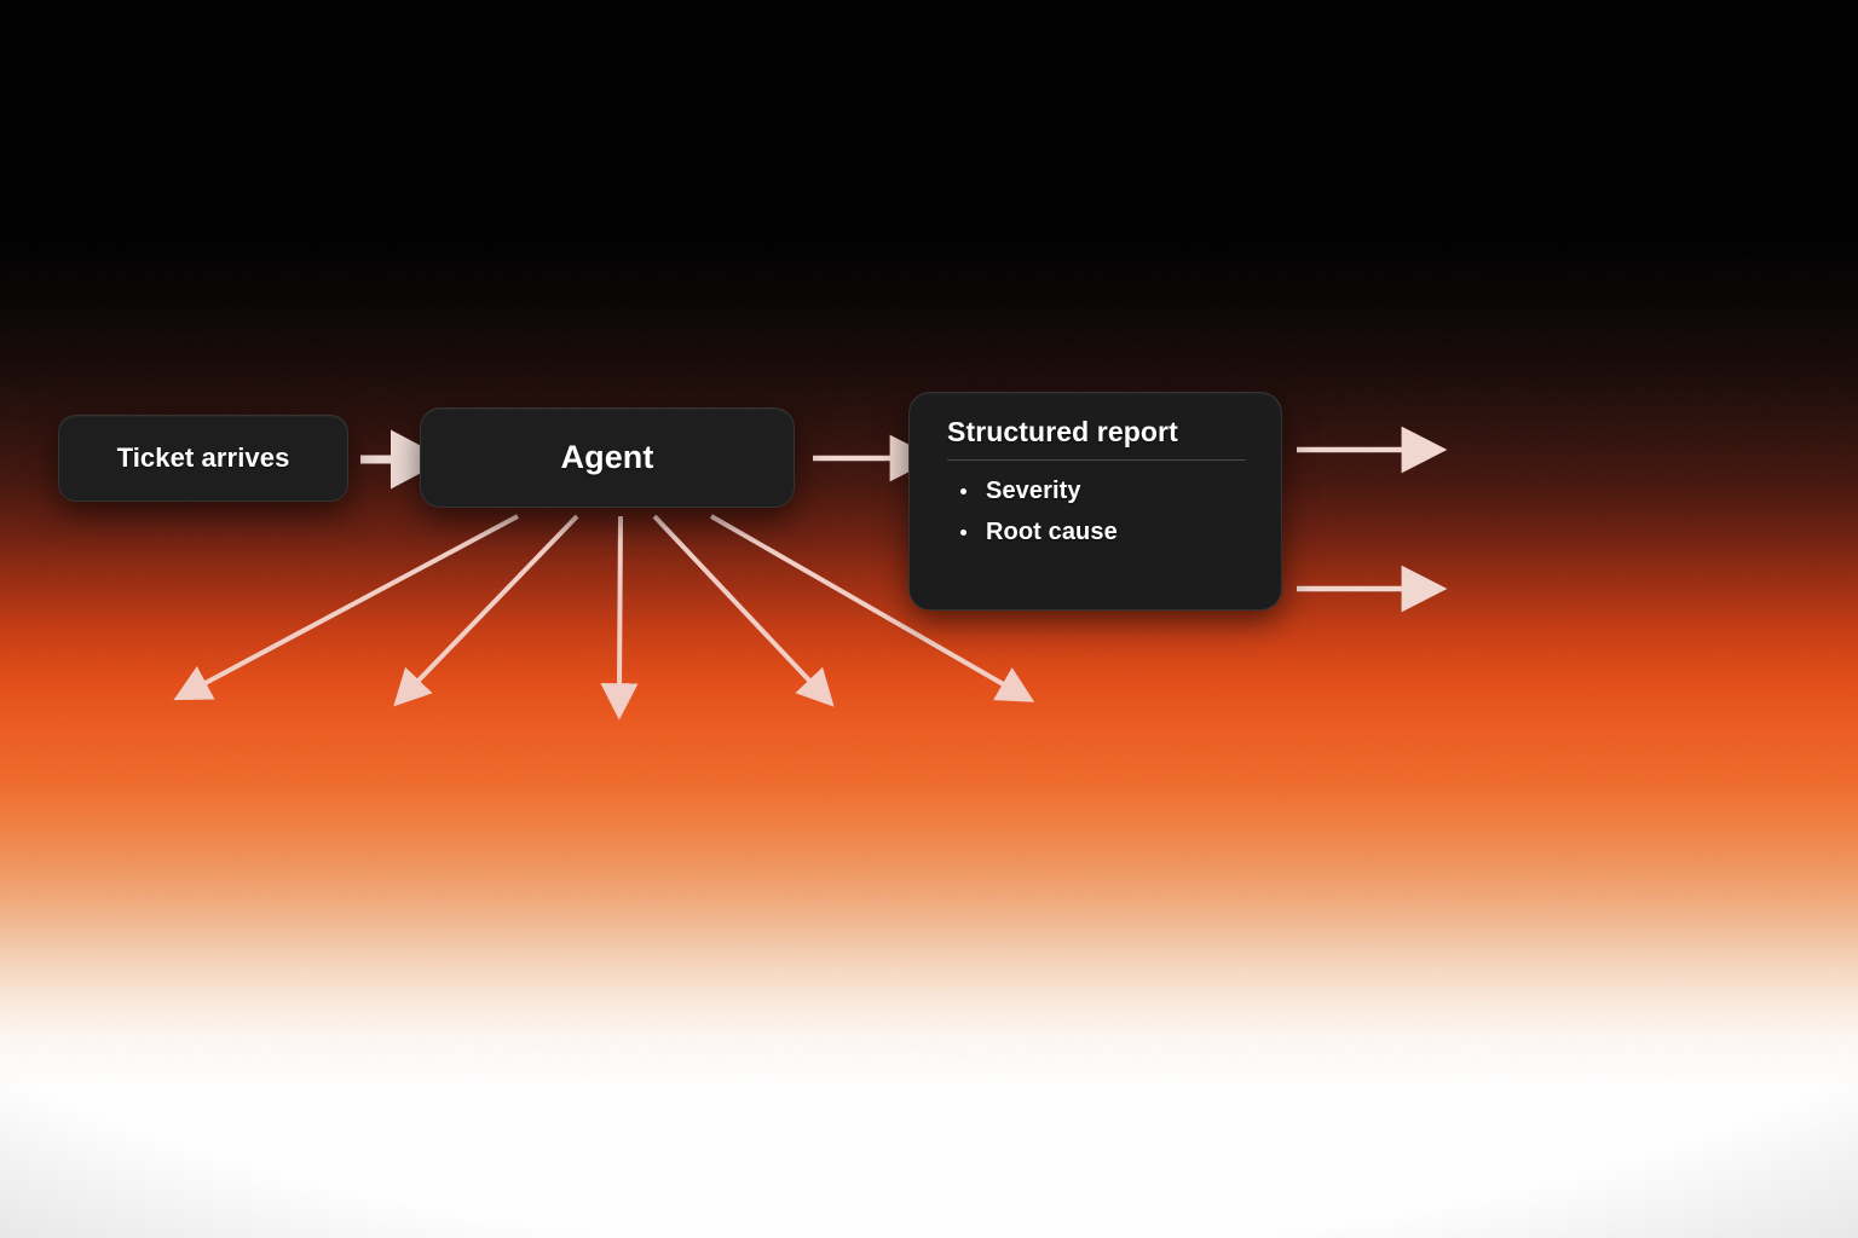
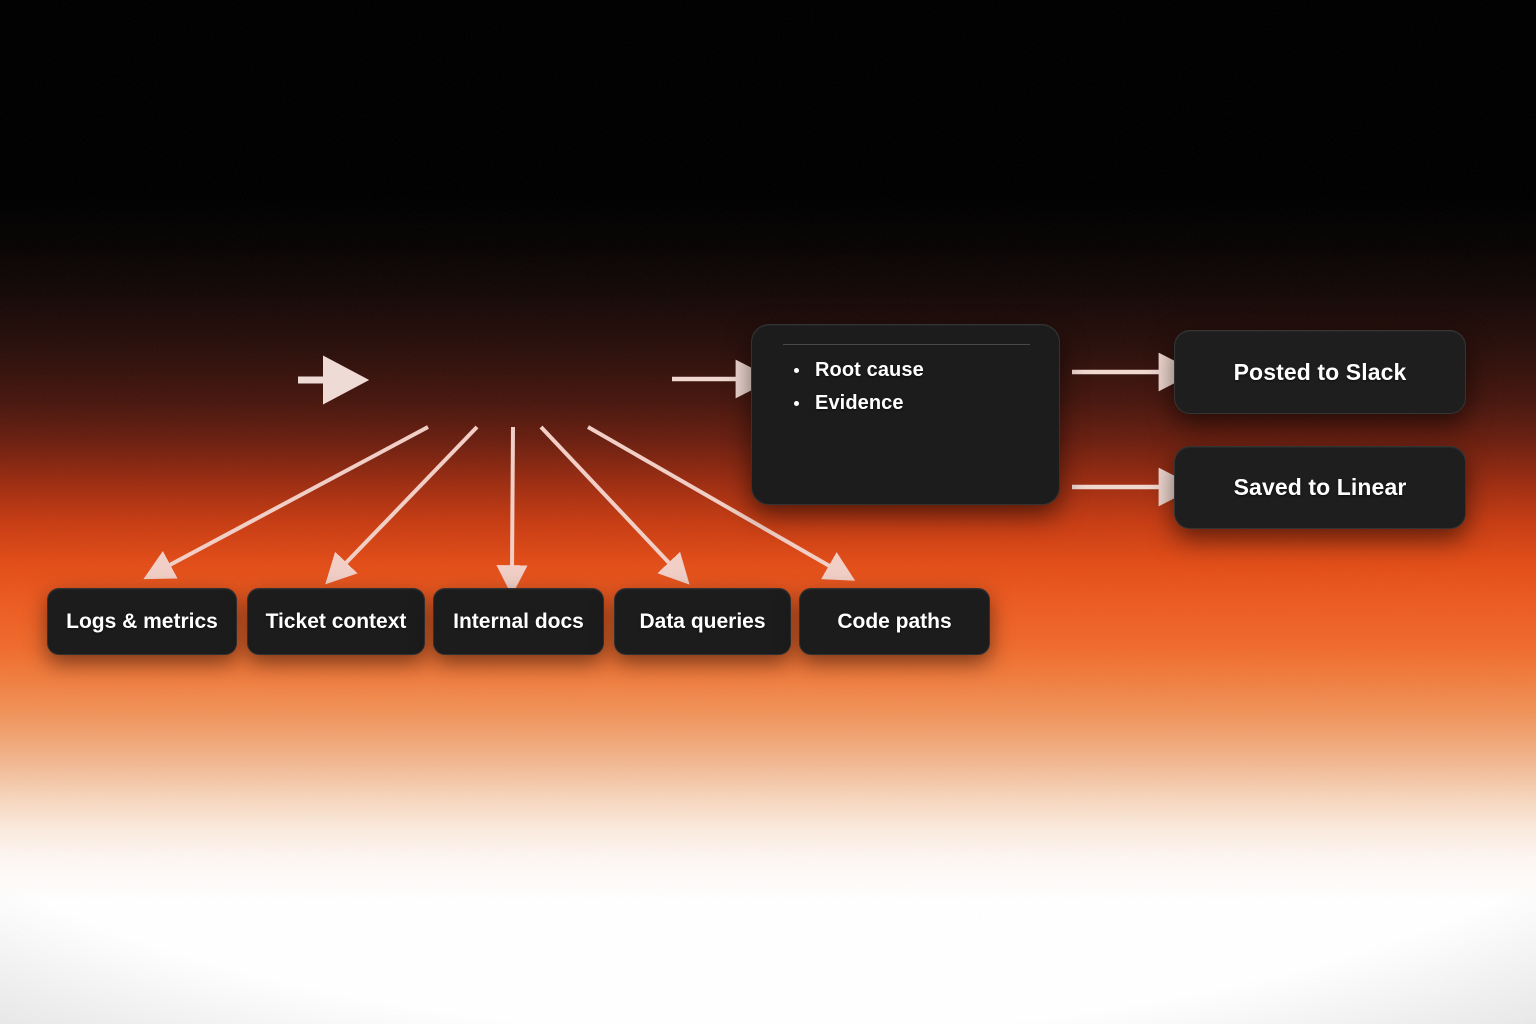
- Ticket arrives
- Agent
- Structured report
- Severity
  Root cause
+ Evidence
+ Posted to Slack
+ Saved to Linear
+ Logs & metrics
+ Ticket context
+ Internal docs
+ Data queries
+ Code paths
